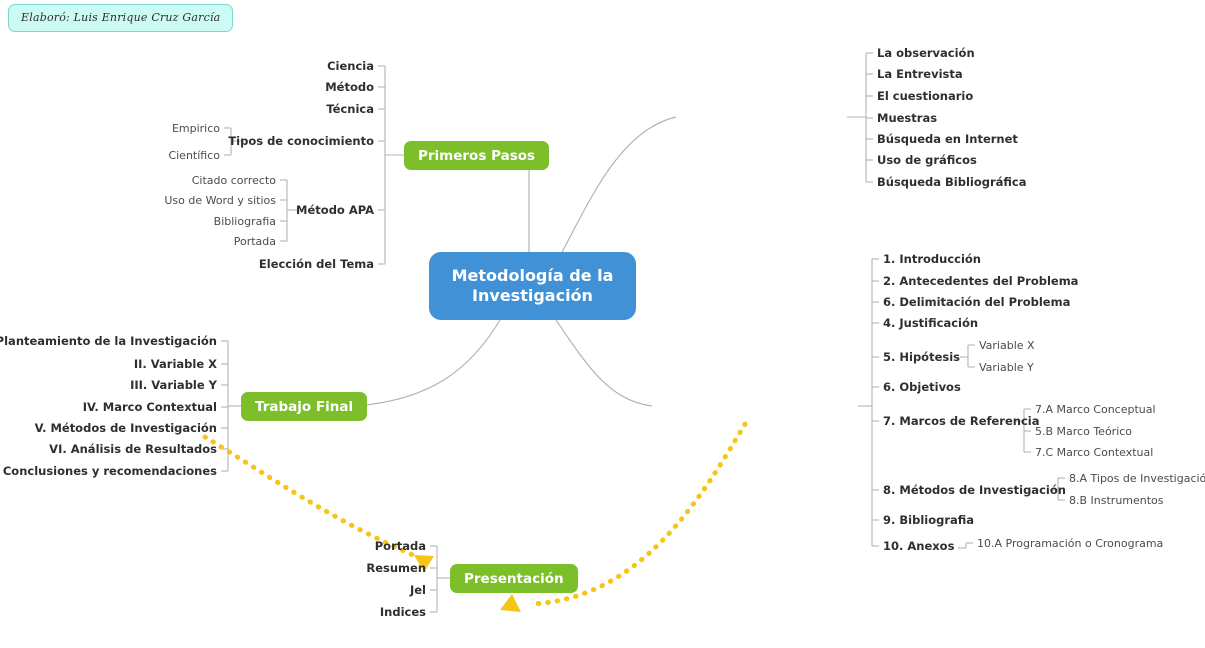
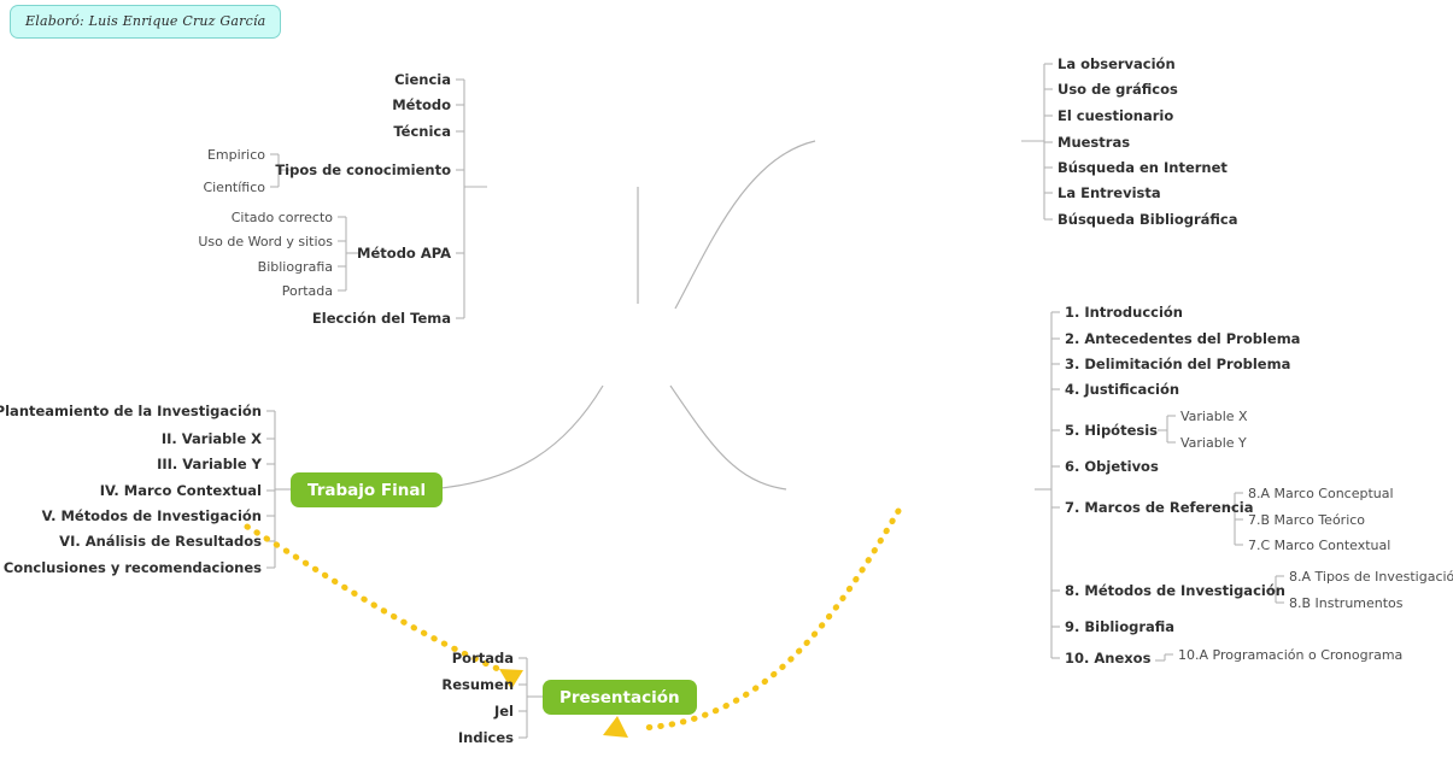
  Elaboró: Luis Enrique Cruz García
- Metodología de la
- Investigación
- Primeros Pasos
  Trabajo Final
  Presentación
  Ciencia
  Método
  Técnica
  Tipos de conocimiento
  Método APA
  Elección del Tema
  Empirico
  Científico
  Citado correcto
  Uso de Word y sitios
  Bibliografia
  Portada
  La observación
- La Entrevista
+ Uso de gráficos
  El cuestionario
  Muestras
  Búsqueda en Internet
- Uso de gráficos
+ La Entrevista
  Búsqueda Bibliográfica
  1. Introducción
  2. Antecedentes del Problema
- 6. Delimitación del Problema
+ 3. Delimitación del Problema
  4. Justificación
  5. Hipótesis
  6. Objetivos
  7. Marcos de Referencia
  8. Métodos de Investigación
  9. Bibliografia
  10. Anexos
  Variable X
  Variable Y
- 7.A Marco Conceptual
+ 8.A Marco Conceptual
- 5.B Marco Teórico
+ 7.B Marco Teórico
  7.C Marco Contextual
  8.A Tipos de Investigació
  8.B Instrumentos
  10.A Programación o Cronograma
  lanteamiento de la Investigación
  II. Variable X
  III. Variable Y
  IV. Marco Contextual
  V. Métodos de Investigación
  VI. Análisis de Resultados
  Conclusiones y recomendaciones
  Portada
  Resumen
  Jel
  Indices
